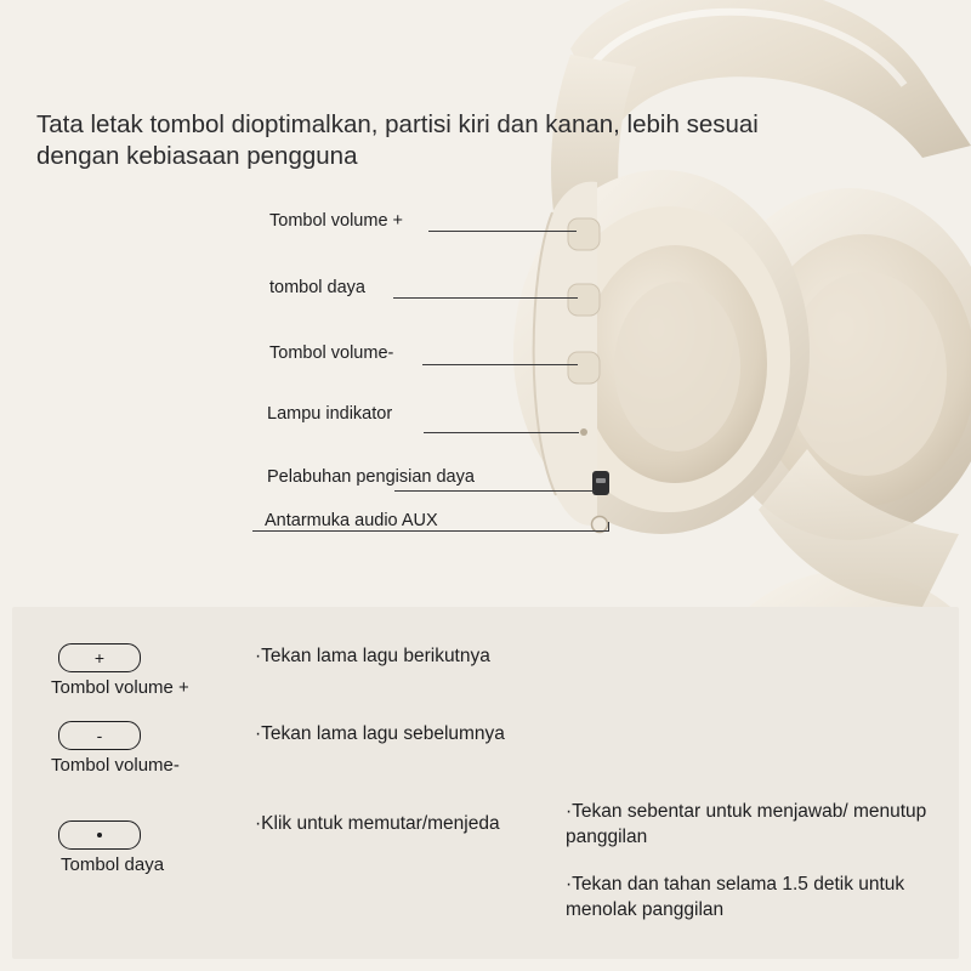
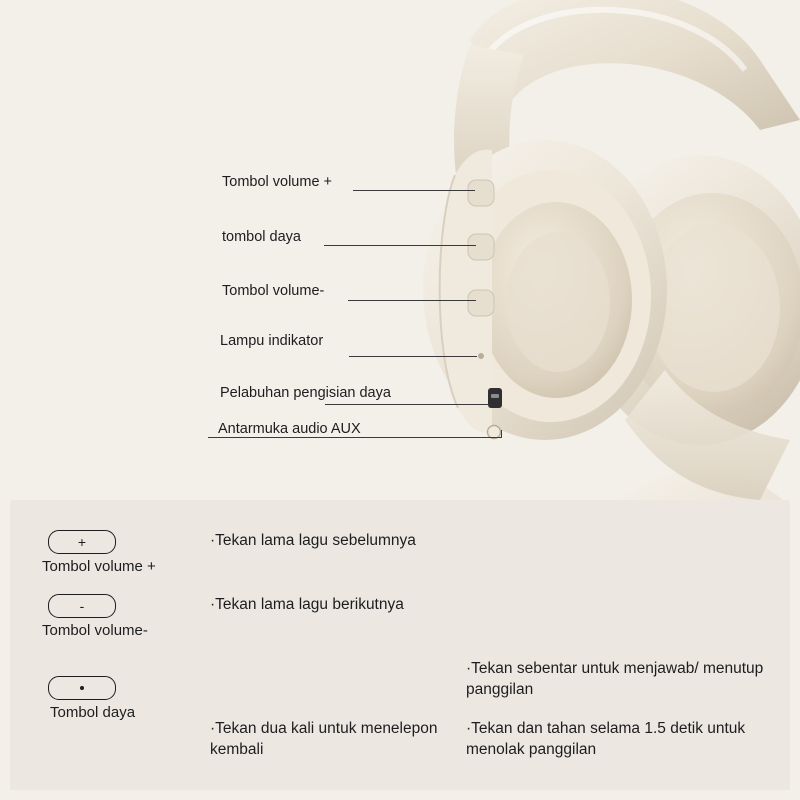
- Tata letak tombol dioptimalkan, partisi kiri dan kanan, lebih sesuai dengan kebiasaan pengguna
  Tombol volume +
  tombol daya
  Tombol volume-
  Lampu indikator
  Pelabuhan pengisian daya
  Antarmuka audio AUX
  +
  Tombol volume +
- ·Tekan lama lagu berikutnya
+ ·Tekan lama lagu sebelumnya
  -
  Tombol volume-
- ·Tekan lama lagu sebelumnya
+ ·Tekan lama lagu berikutnya
  Tombol daya
- ·Klik untuk memutar/menjeda
  ·Tekan sebentar untuk menjawab/ menutup panggilan
+ ·Tekan dua kali untuk menelepon kembali
  ·Tekan dan tahan selama 1.5 detik untuk menolak panggilan
